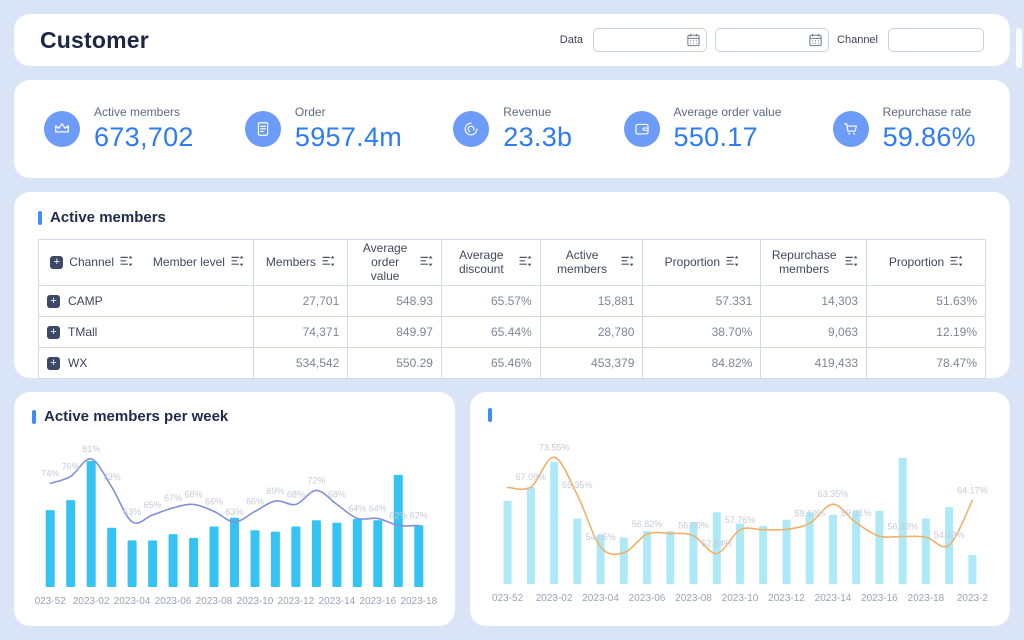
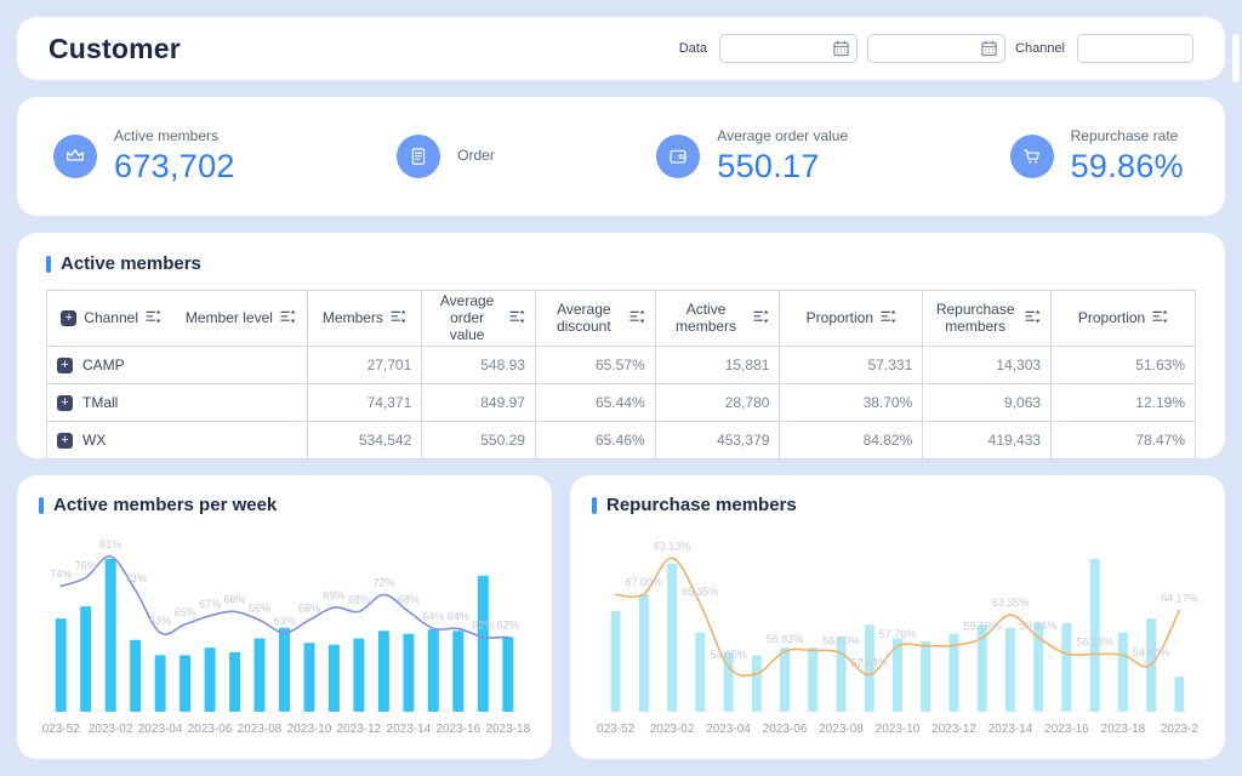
  Customer
  Data
  Channel
  Active members
  673,702
  Order
- 5957.4m
- Revenue
- 23.3b
  Average order value
  550.17
  Repurchase rate
  59.86%
  Active members
  + Channel	Member level	Members	Average order value	Average discount	Active members	Proportion	Repurchase members	Proportion
  + CAMP	27,701	548.93	65.57%	15,881	57.331	14,303	51.63%
  + TMall	74,371	849.97	65.44%	28,780	38.70%	9,063	12.19%
  + WX	534,542	550.29	65.46%	453,379	84.82%	419,433	78.47%
  Active members per week
  74%
  76%
  81%
  73%
  63%
  65%
  67%
  68%
  66%
  63%
  66%
  69%
  68%
  72%
  68%
  64%
  64%
  62%
  62%
  023-52
  2023-02
  2023-04
  2023-06
  2023-08
  2023-10
  2023-12
  2023-14
  2023-16
  2023-18
+ Repurchase members
  67.09%
- 73.55%
+ 63.13%
  65.35%
  54.05%
  56.82%
  56.50%
  52.64%
  57.76%
  59.19%
  63.35%
  59.31%
  56.33%
  54.43%
  64.17%
  023-52
  2023-02
  2023-04
  2023-06
  2023-08
  2023-10
  2023-12
  2023-14
  2023-16
  2023-18
  2023-2
